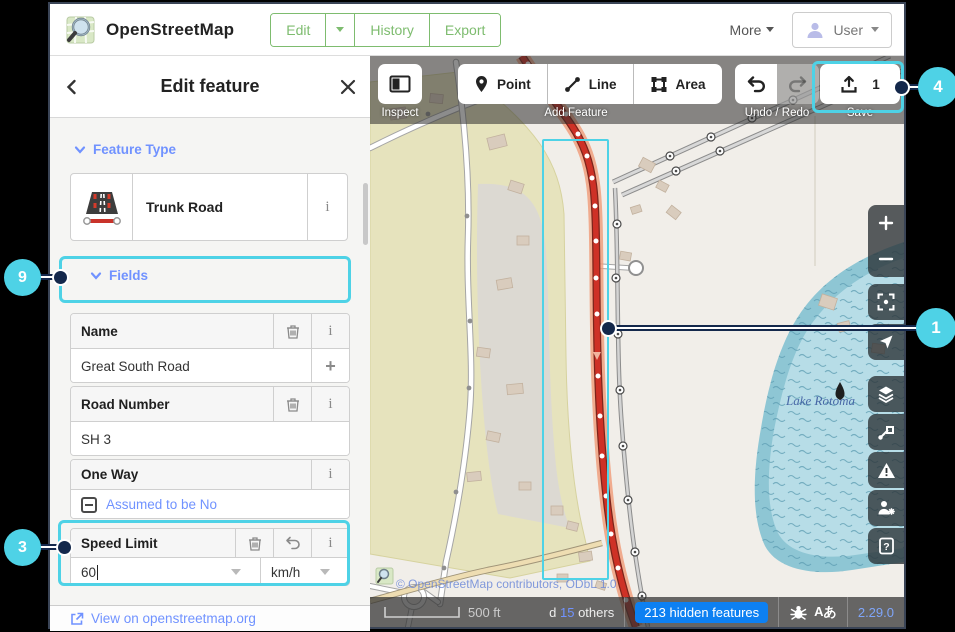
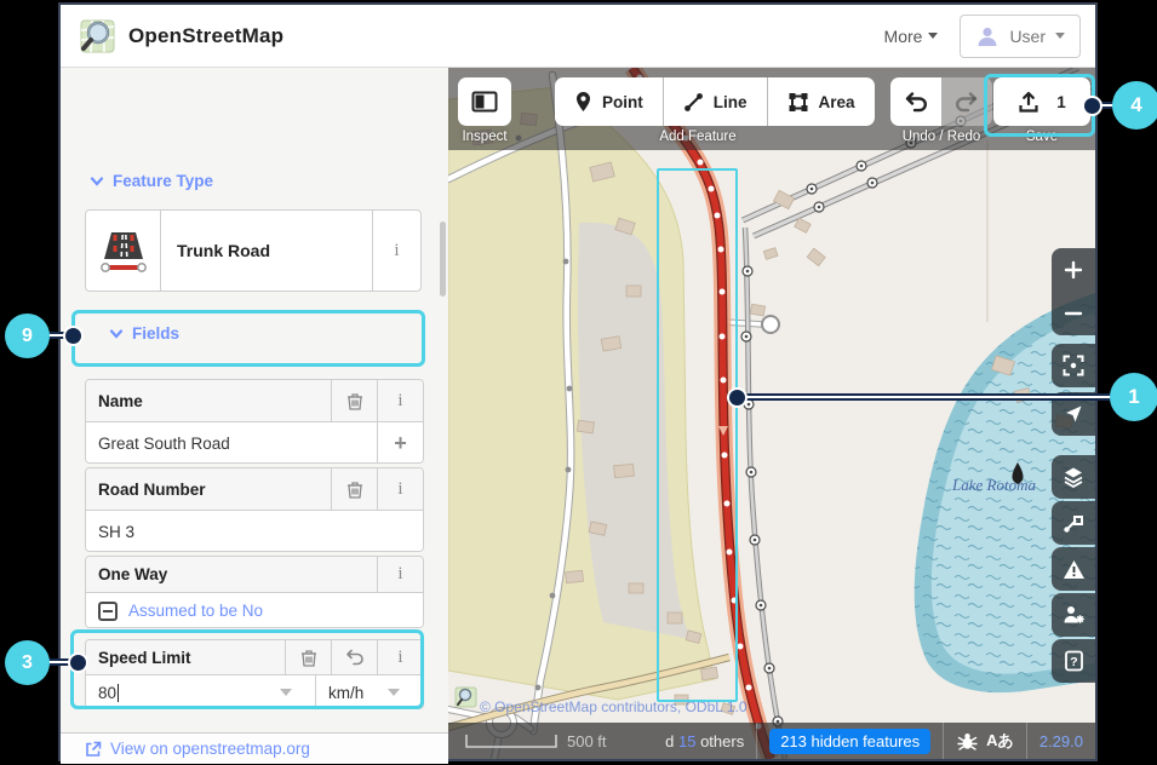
  OpenStreetMap
- Edit
- History
- Export
  More
  User
- Edit feature
  Feature Type
  Trunk Road
  i
  Fields
  Name
  i
  Great South Road
  +
  Road Number
  i
  SH 3
  One Way
  i
  Assumed to be No
  Speed Limit
  i
- 60
+ 80
  km/h
  View on openstreetmap.org
  Lake Rotoma
  © OpenStreetMap contributors, ODbL 1.0
  Inspect
  Point
  Line
  Area
  Add Feature
  Undo / Redo
  1
  Save
  ?
  500 ft
  d 15 others
  213 hidden features
  Aあ
  2.29.0
  1
  9
  3
  4
